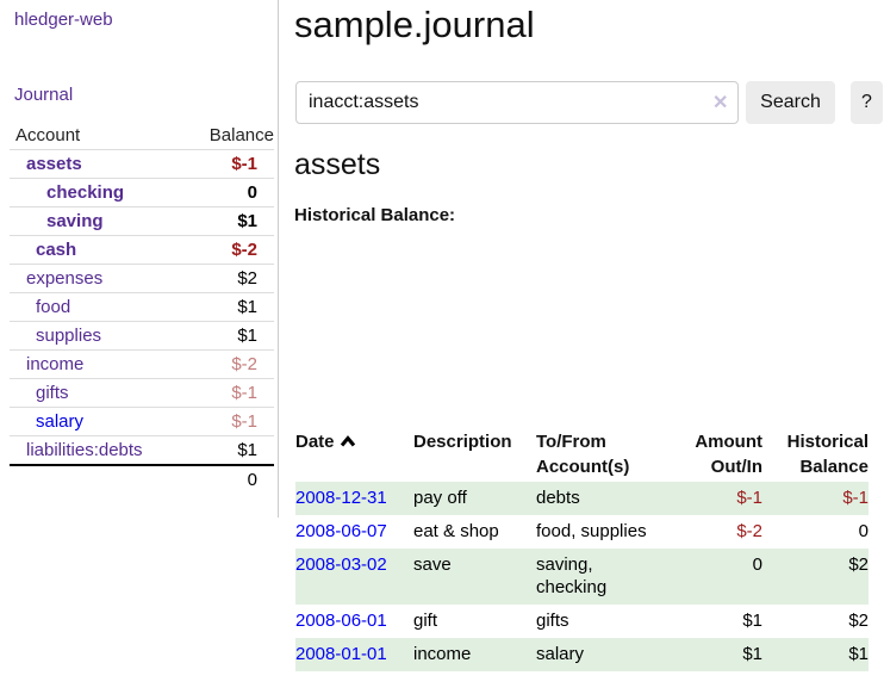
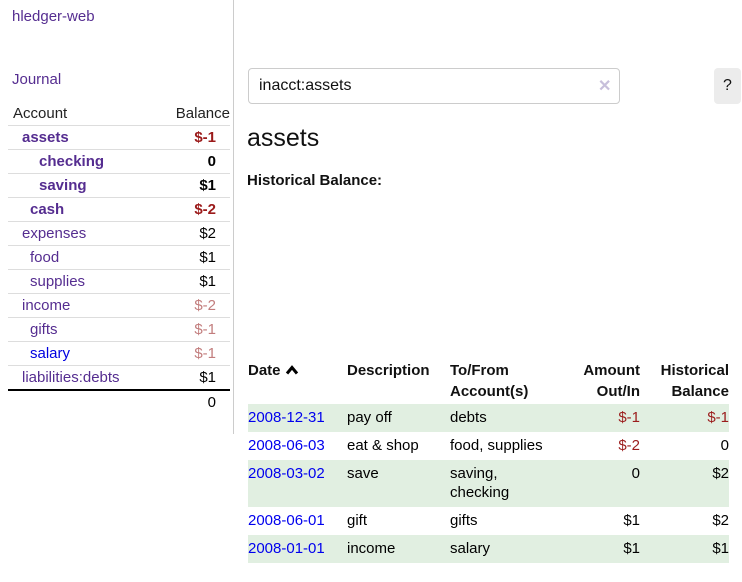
  hledger-web
  Journal
  Account	Balance
  assets	$-1
  checking	0
  saving	$1
  cash	$-2
  expenses	$2
  food	$1
  supplies	$1
  income	$-2
  gifts	$-1
  salary	$-1
  liabilities:debts	$1
  	0
- sample.journal
  inacct:assets
  ✕
- Search
  ?
  assets
  Historical Balance:
  Date	Description	To/From Account(s)	Amount Out/In	Historical Balance
  2008-12-31	pay off	debts	$-1	$-1
- 2008-06-07	eat & shop	food, supplies	$-2	0
+ 2008-06-03	eat & shop	food, supplies	$-2	0
  2008-03-02	save	saving, checking	0	$2
  2008-06-01	gift	gifts	$1	$2
  2008-01-01	income	salary	$1	$1
